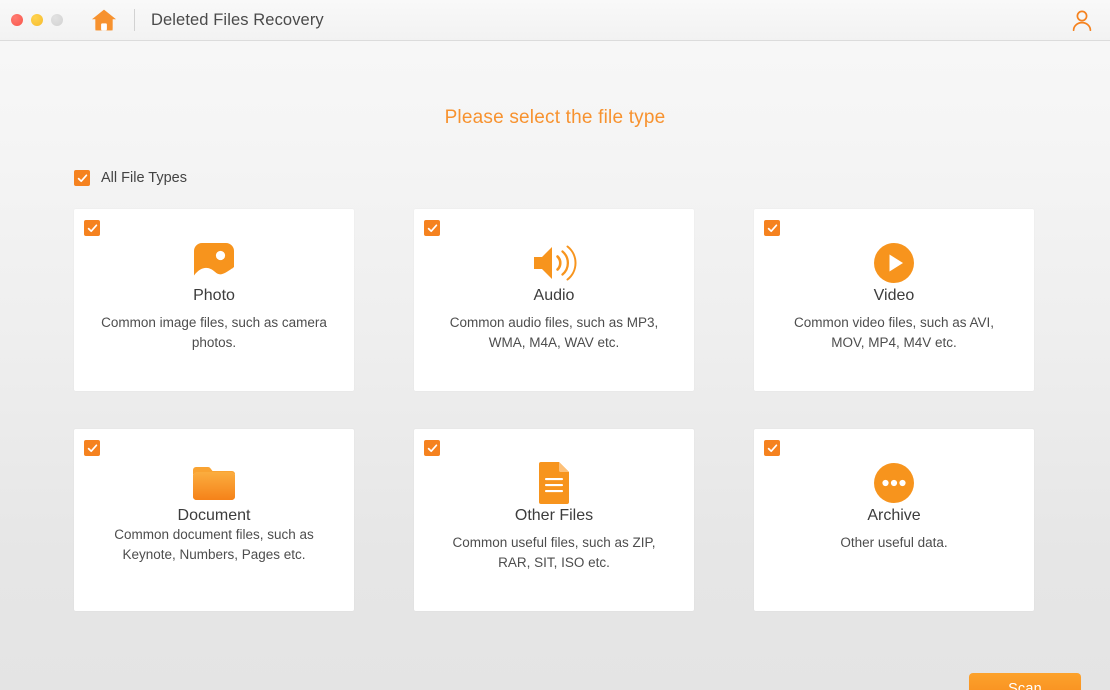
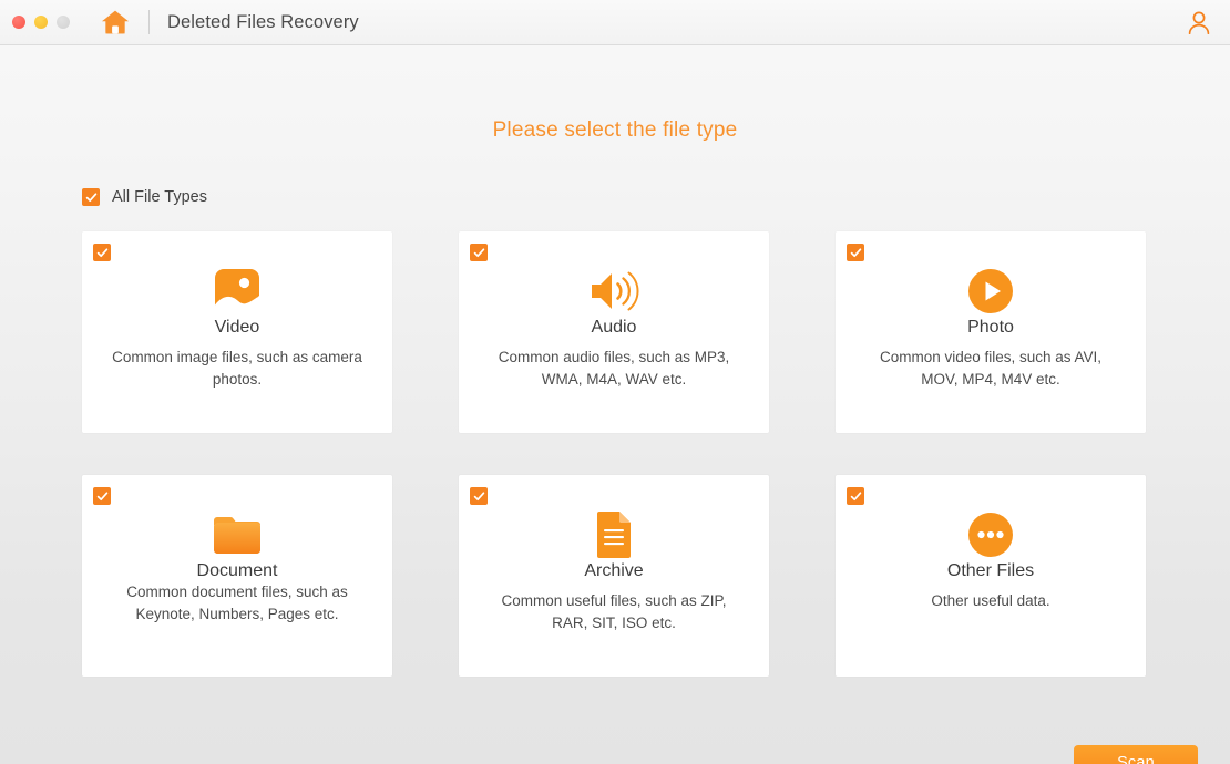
  Deleted Files Recovery
  Please select the file type
  All File Types
- Photo
+ Video
  Common image files, such as camera photos.
  Audio
  Common audio files, such as MP3, WMA, M4A, WAV etc.
- Video
+ Photo
  Common video files, such as AVI, MOV, MP4, M4V etc.
  Document
  Common document files, such as Keynote, Numbers, Pages etc.
- Other Files
+ Archive
  Common useful files, such as ZIP, RAR, SIT, ISO etc.
- Archive
+ Other Files
  Other useful data.
  Scan
